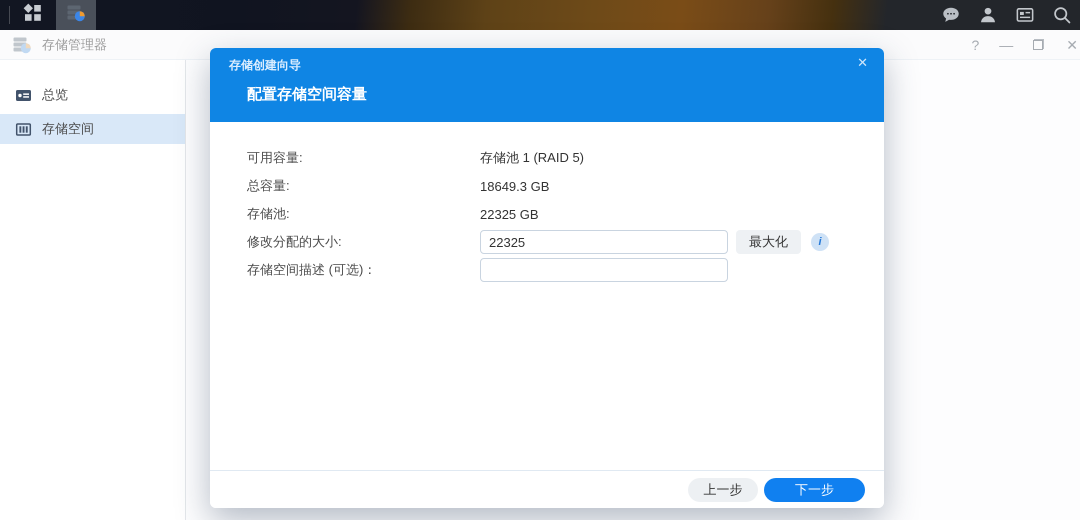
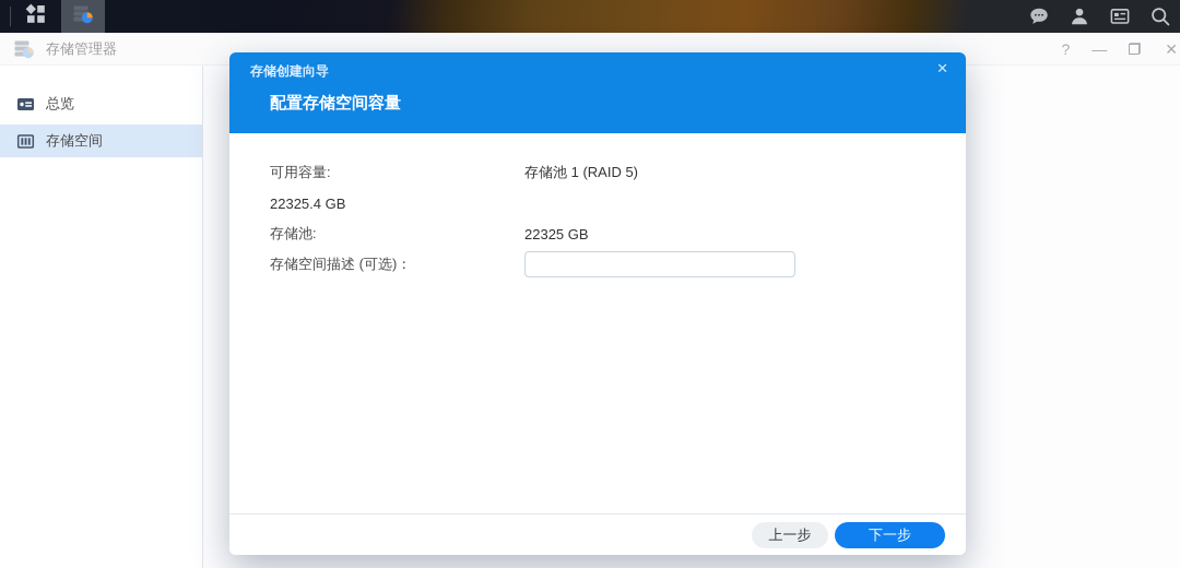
  存储管理器
  ?
  —
  ✕
  总览
  存储空间
  存储创建向导
  ✕
  配置存储空间容量
  可用容量:
  存储池 1 (RAID 5)
- 总容量:
- 18649.3 GB
+ 22325.4 GB
  存储池:
  22325 GB
- 修改分配的大小:
- 22325
- 最大化
- i
  存储空间描述 (可选)：
  上一步
  下一步
